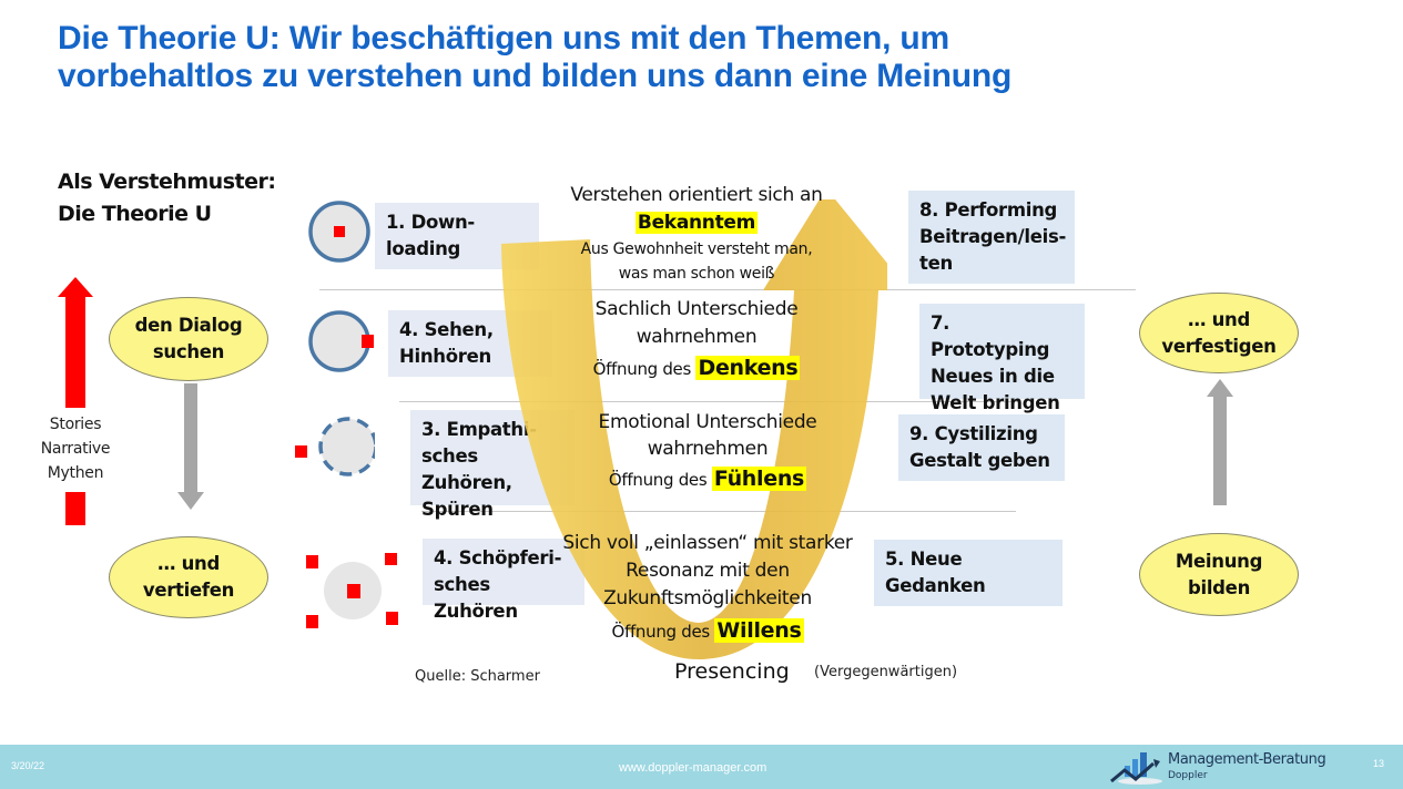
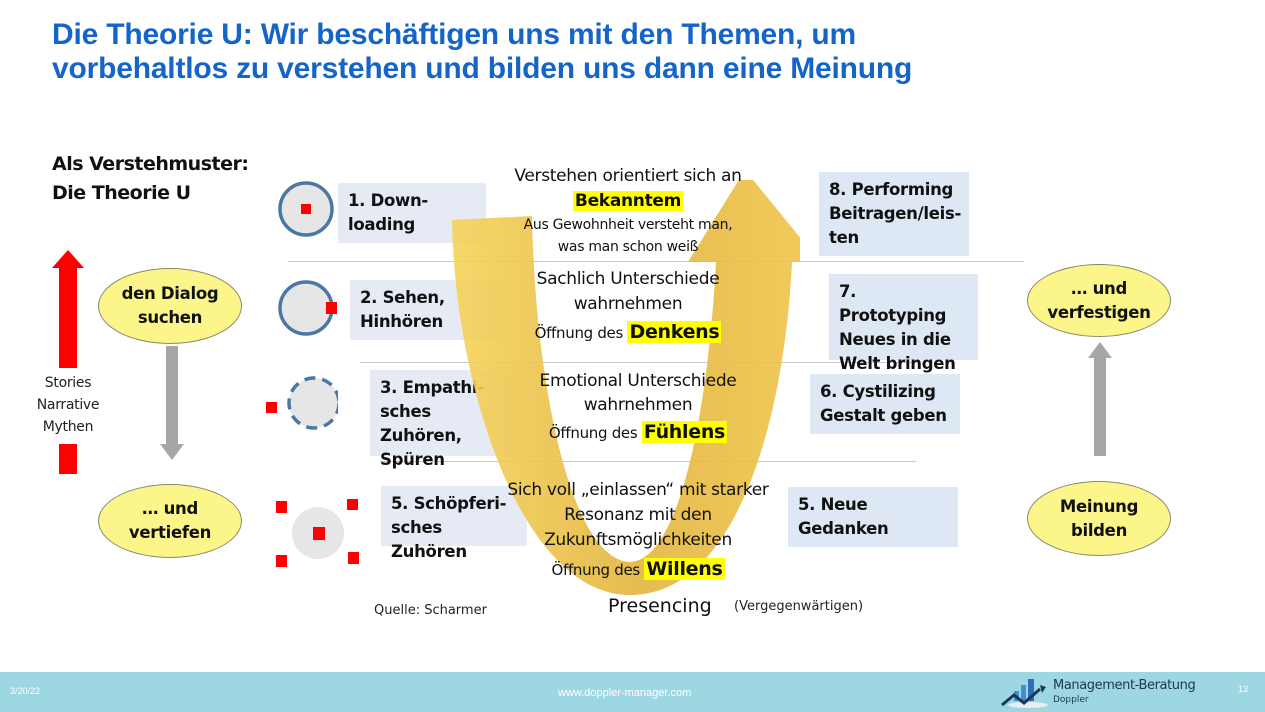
  Die Theorie U: Wir beschäftigen uns mit den Themen, um
  vorbehaltlos zu verstehen und bilden uns dann eine Meinung
  Als Verstehmuster:
  Die Theorie U
  1. Down-
  loading
- 4. Sehen,
+ 2. Sehen,
  Hinhören
  3. Empath
  sches Zuhören,
  Spüren
- 4. Schöpferi-
+ 5. Schöpferi-
  sches Zuhören
  8. Performing
  Beitragen/leis-
  ten
  7. Prototyping
  Neues in die
  Welt bringen
- 9. Cystilizing
+ 6. Cystilizing
  Gestalt geben
  5. Neue
  Gedanken
  Verstehen orientiert sich an
  Bekanntem
  Aus Gewohnheit versteht man,
  was man schon weiß
  Sachlich Unterschiede
  wahrnehmen
  Öffnung des Denkens
  Emotional Unterschiede
  wahrnehmen
  Öffnung des Fühlens
  Sich voll „einlassen“ mit starker
  Resonanz mit den
  Zukunftsmöglichkeiten
  Öffnung des Willens
  Presencing
  (Vergegenwärtigen)
  Quelle: Scharmer
  Stories
  Narrative
  Mythen
  den Dialog
  suchen
  … und
  vertiefen
  … und
  verfestigen
  Meinung
  bilden
  3/20/22
  www.doppler-manager.com
  Management-Beratung
  Doppler
  13
